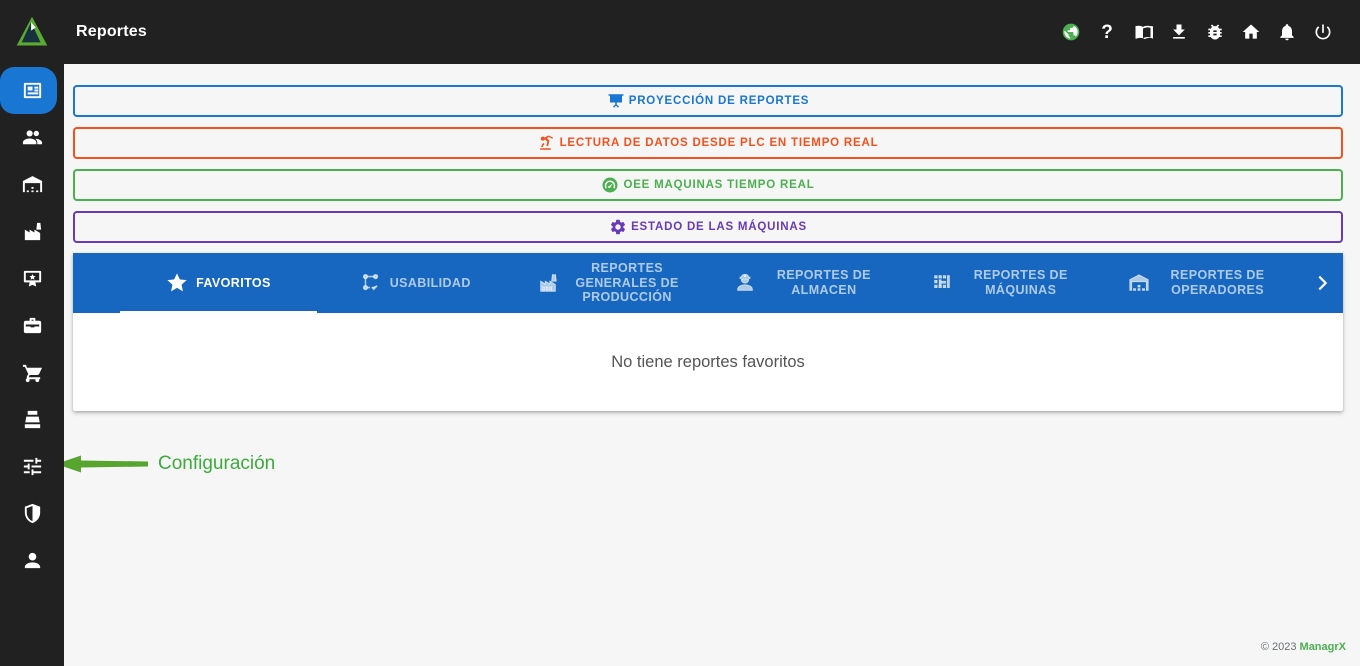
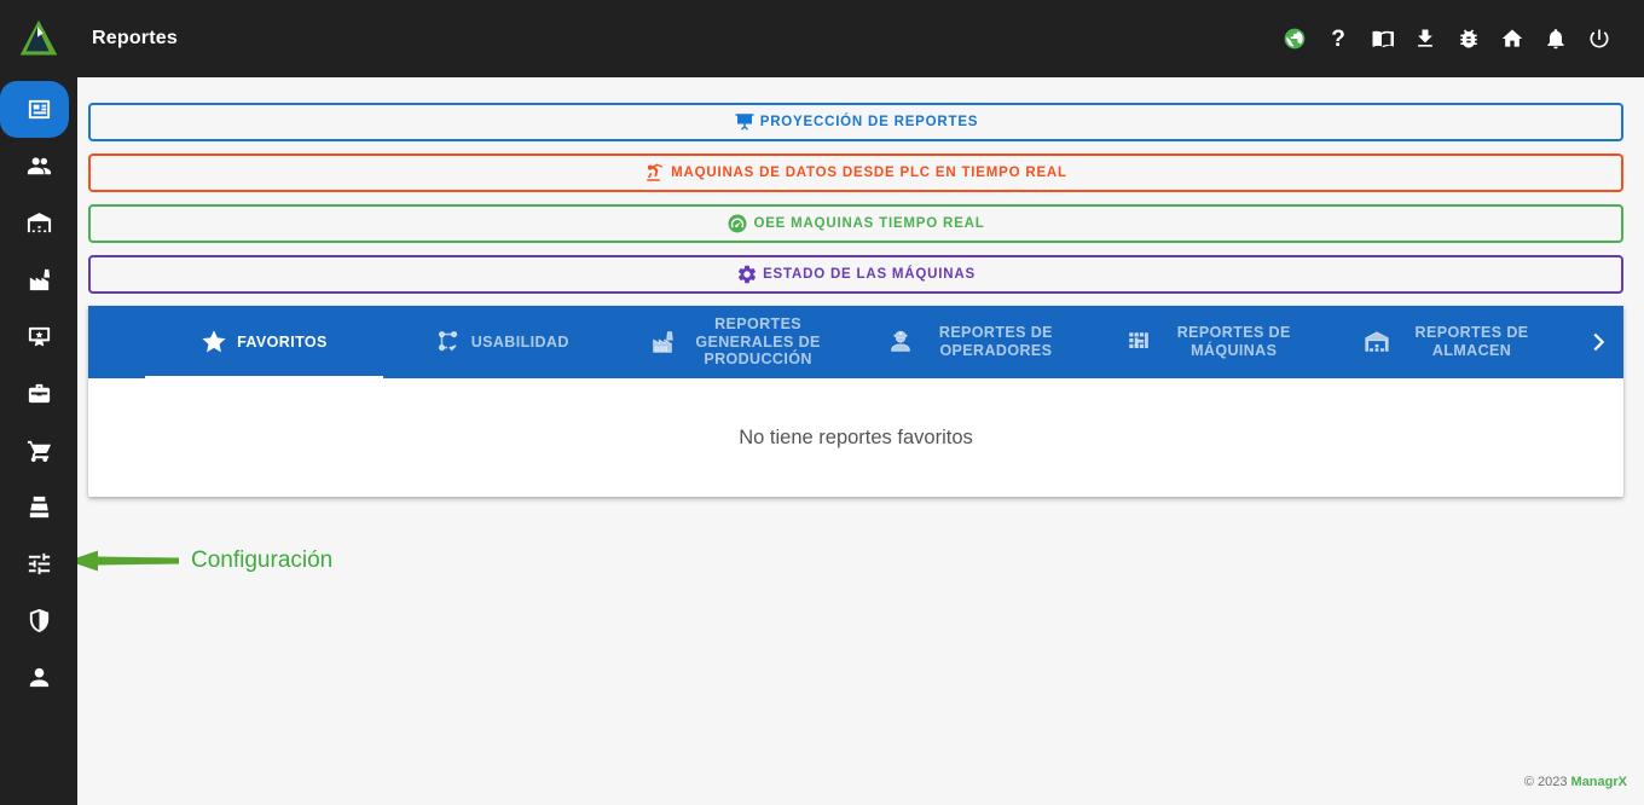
  Reportes
  ?
  PROYECCIÓN DE REPORTES
- LECTURA DE DATOS DESDE PLC EN TIEMPO REAL
+ MAQUINAS DE DATOS DESDE PLC EN TIEMPO REAL
  OEE MAQUINAS TIEMPO REAL
  ESTADO DE LAS MÁQUINAS
  FAVORITOS
  USABILIDAD
  REPORTES GENERALES DE PRODUCCIÓN
- REPORTES DE ALMACEN
+ REPORTES DE OPERADORES
  REPORTES DE MÁQUINAS
- REPORTES DE OPERADORES
+ REPORTES DE ALMACEN
  No tiene reportes favoritos
  Configuración
  © 2023 ManagrX
